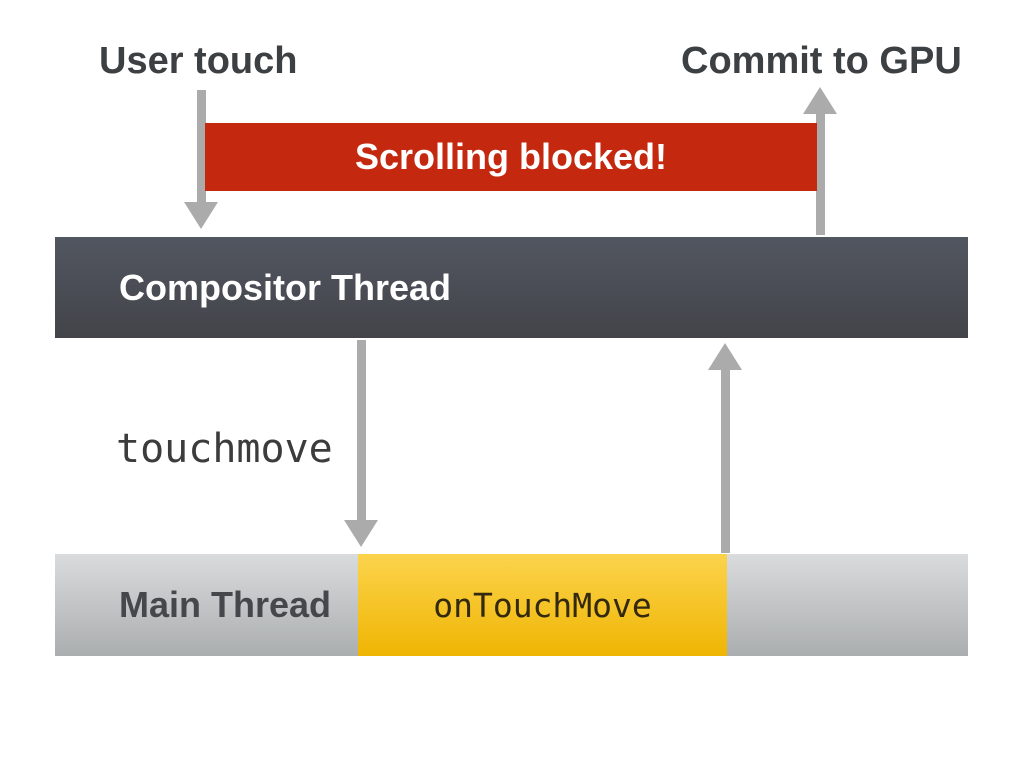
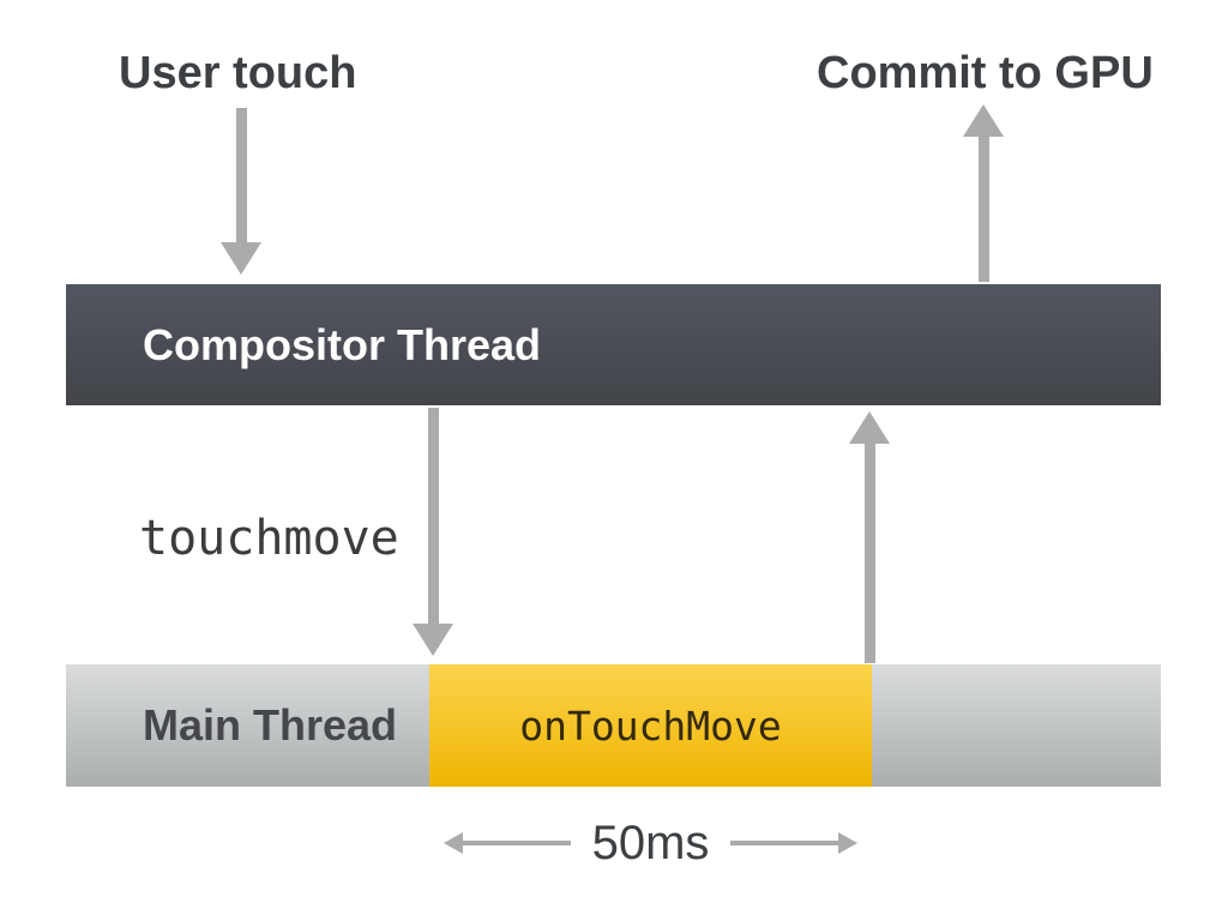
  User touch
  Commit to GPU
- Scrolling blocked!
  Compositor Thread
  touchmove
  Main Thread
  onTouchMove
+ 50ms
